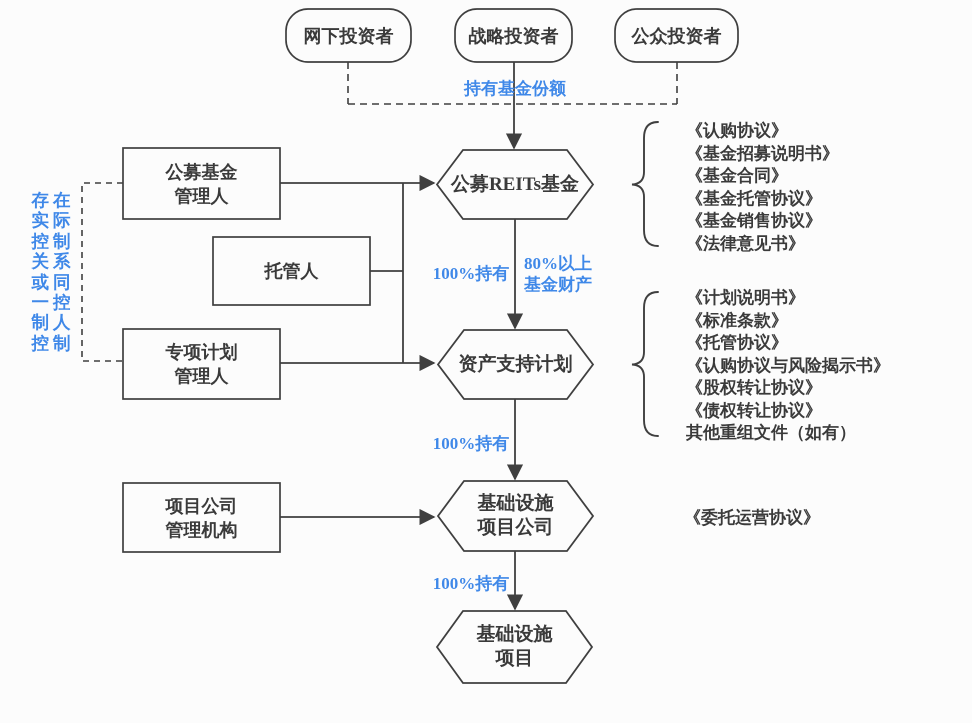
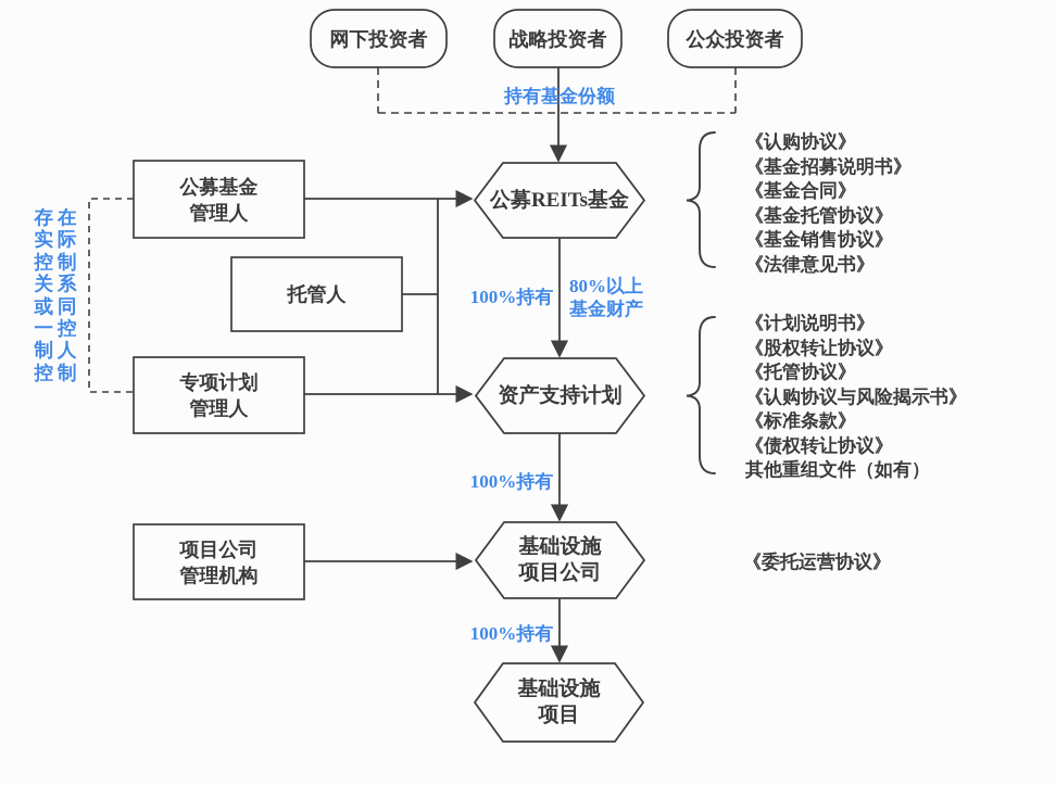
  网下投资者
  战略投资者
  公众投资者
  公募基金
  管理人
  托管人
  专项计划
  管理人
  项目公司
  管理机构
  公募REITs基金
  资产支持计划
  基础设施
  项目公司
  基础设施
  项目
  持有基金份额
  100%持有
  80%以上
  基金财产
  100%持有
  100%持有
  存在
  实际
  控制
  关系
  或同
  一控
  制人
  控制
  《认购协议》
  《基金招募说明书》
  《基金合同》
  《基金托管协议》
  《基金销售协议》
  《法律意见书》
  《计划说明书》
- 《标准条款》
+ 《股权转让协议》
  《托管协议》
  《认购协议与风险揭示书》
- 《股权转让协议》
+ 《标准条款》
  《债权转让协议》
  其他重组文件（如有）
  《委托运营协议》
